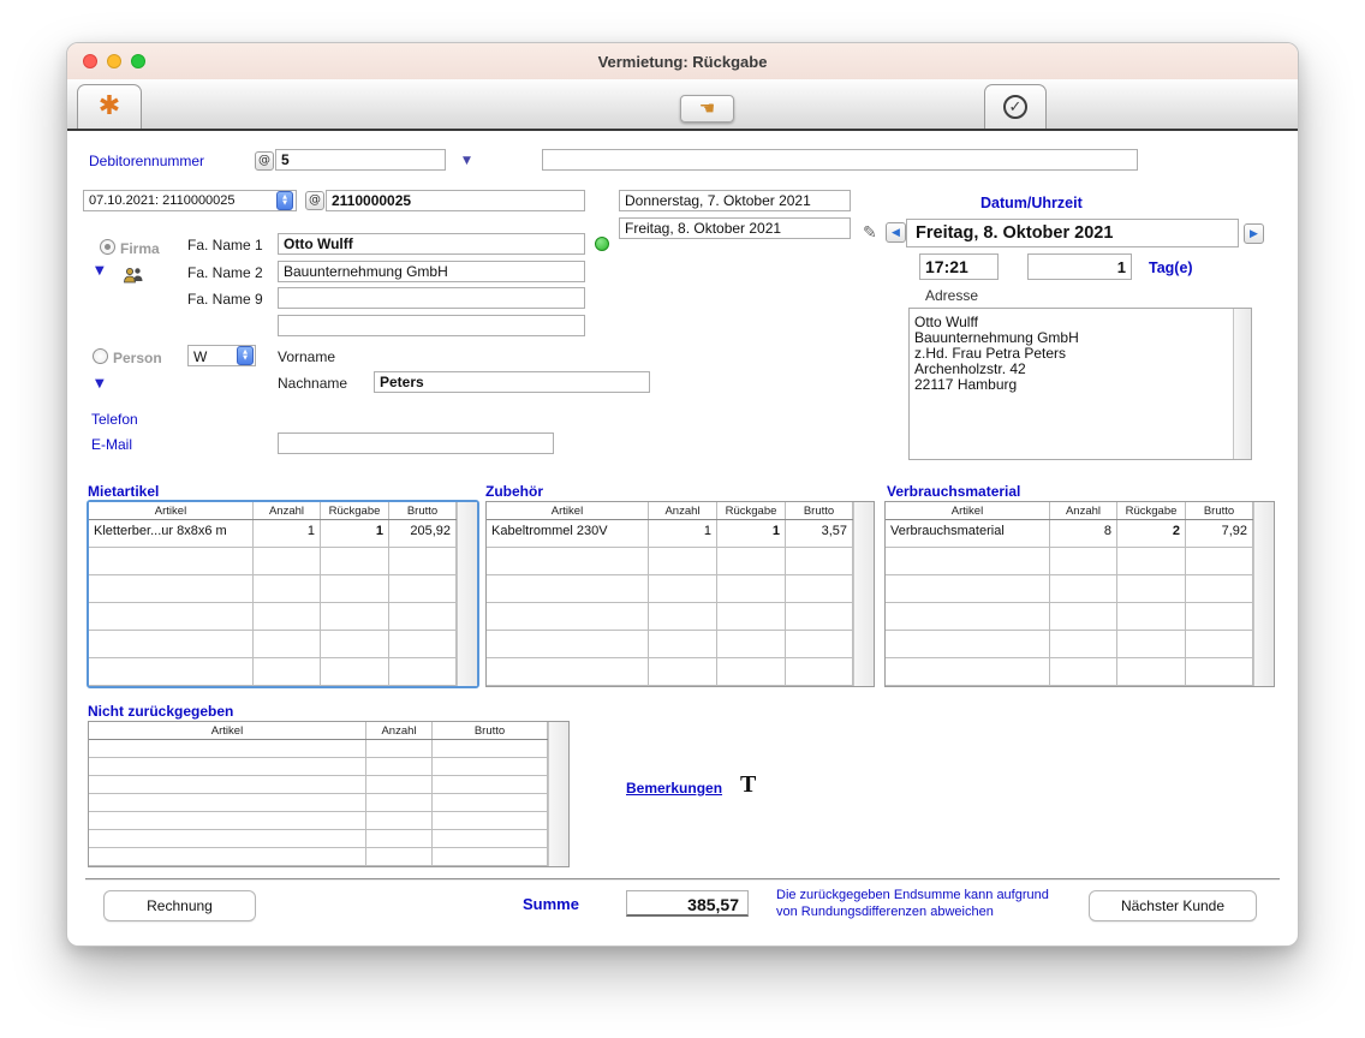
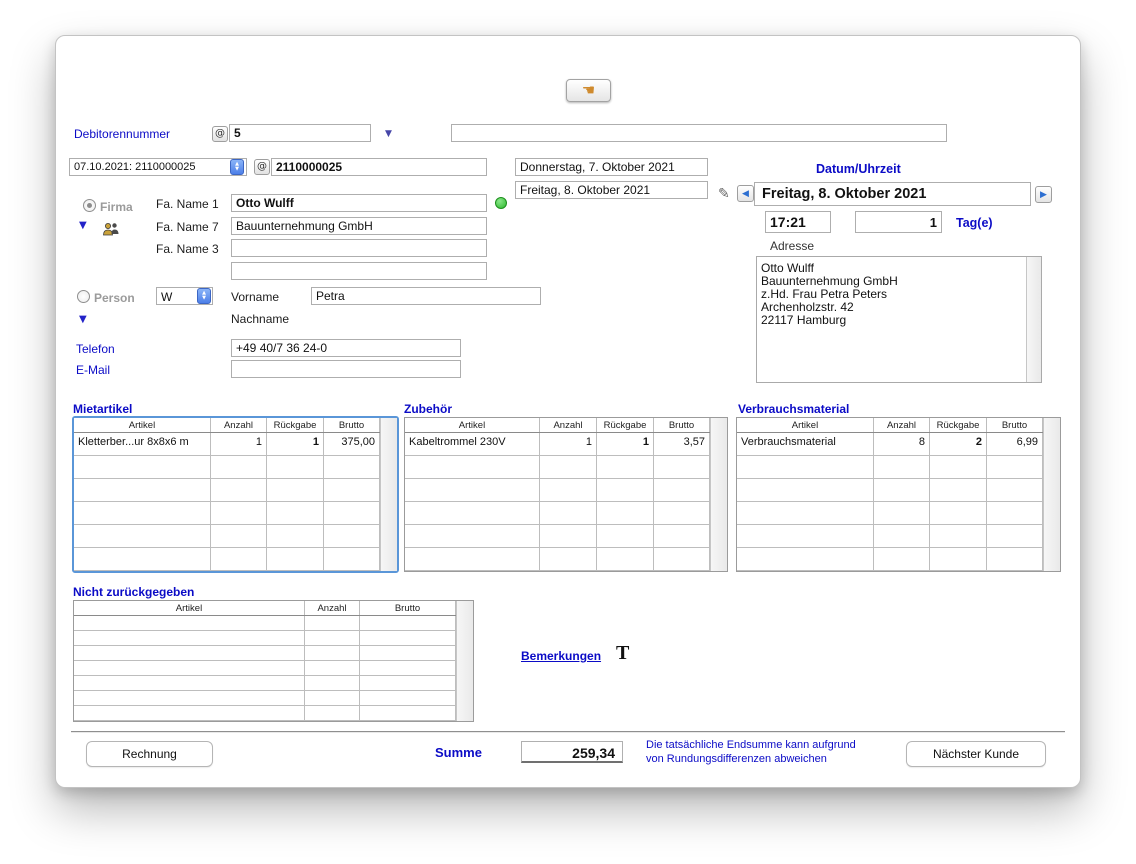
- Vermietung: Rückgabe
- ✱
- ✓
  ☚
  Debitorennummer
  @
  5
  ▼
  07.10.2021: 2110000025
  @
  2110000025
  Donnerstag, 7. Oktober 2021
  Datum/Uhrzeit
  Freitag, 8. Oktober 2021
  ✎
  ◀
  Freitag, 8. Oktober 2021
  ▶
  17:21
  1
  Tag(e)
  Adresse
  Otto Wulff
  Bauunternehmung GmbH
  z.Hd. Frau Petra Peters
  Archenholzstr. 42
  22117 Hamburg
  Firma
  ▼
  Fa. Name 1
  Otto Wulff
- Fa. Name 2
+ Fa. Name 7
  Bauunternehmung GmbH
- Fa. Name 9
+ Fa. Name 3
  Person
  W
  Vorname
+ Petra
  Nachname
- Peters
  ▼
  Telefon
+ +49 40/7 36 24-0
  E-Mail
  Mietartikel
  Zubehör
  Verbrauchsmaterial
  Artikel
  Anzahl
  Rückgabe
  Brutto
  Kletterber...ur 8x8x6 m
  1
  1
- 205,92
+ 375,00
  Artikel
  Anzahl
  Rückgabe
  Brutto
  Kabeltrommel 230V
  1
  1
  3,57
  Artikel
  Anzahl
  Rückgabe
  Brutto
  Verbrauchsmaterial
  8
  2
- 7,92
+ 6,99
  Nicht zurückgegeben
  Artikel
  Anzahl
  Brutto
  Bemerkungen
  T
  Rechnung
  Summe
- 385,57
+ 259,34
- Die zurückgegeben Endsumme kann aufgrund
+ Die tatsächliche Endsumme kann aufgrund
  von Rundungsdifferenzen abweichen
  Nächster Kunde
